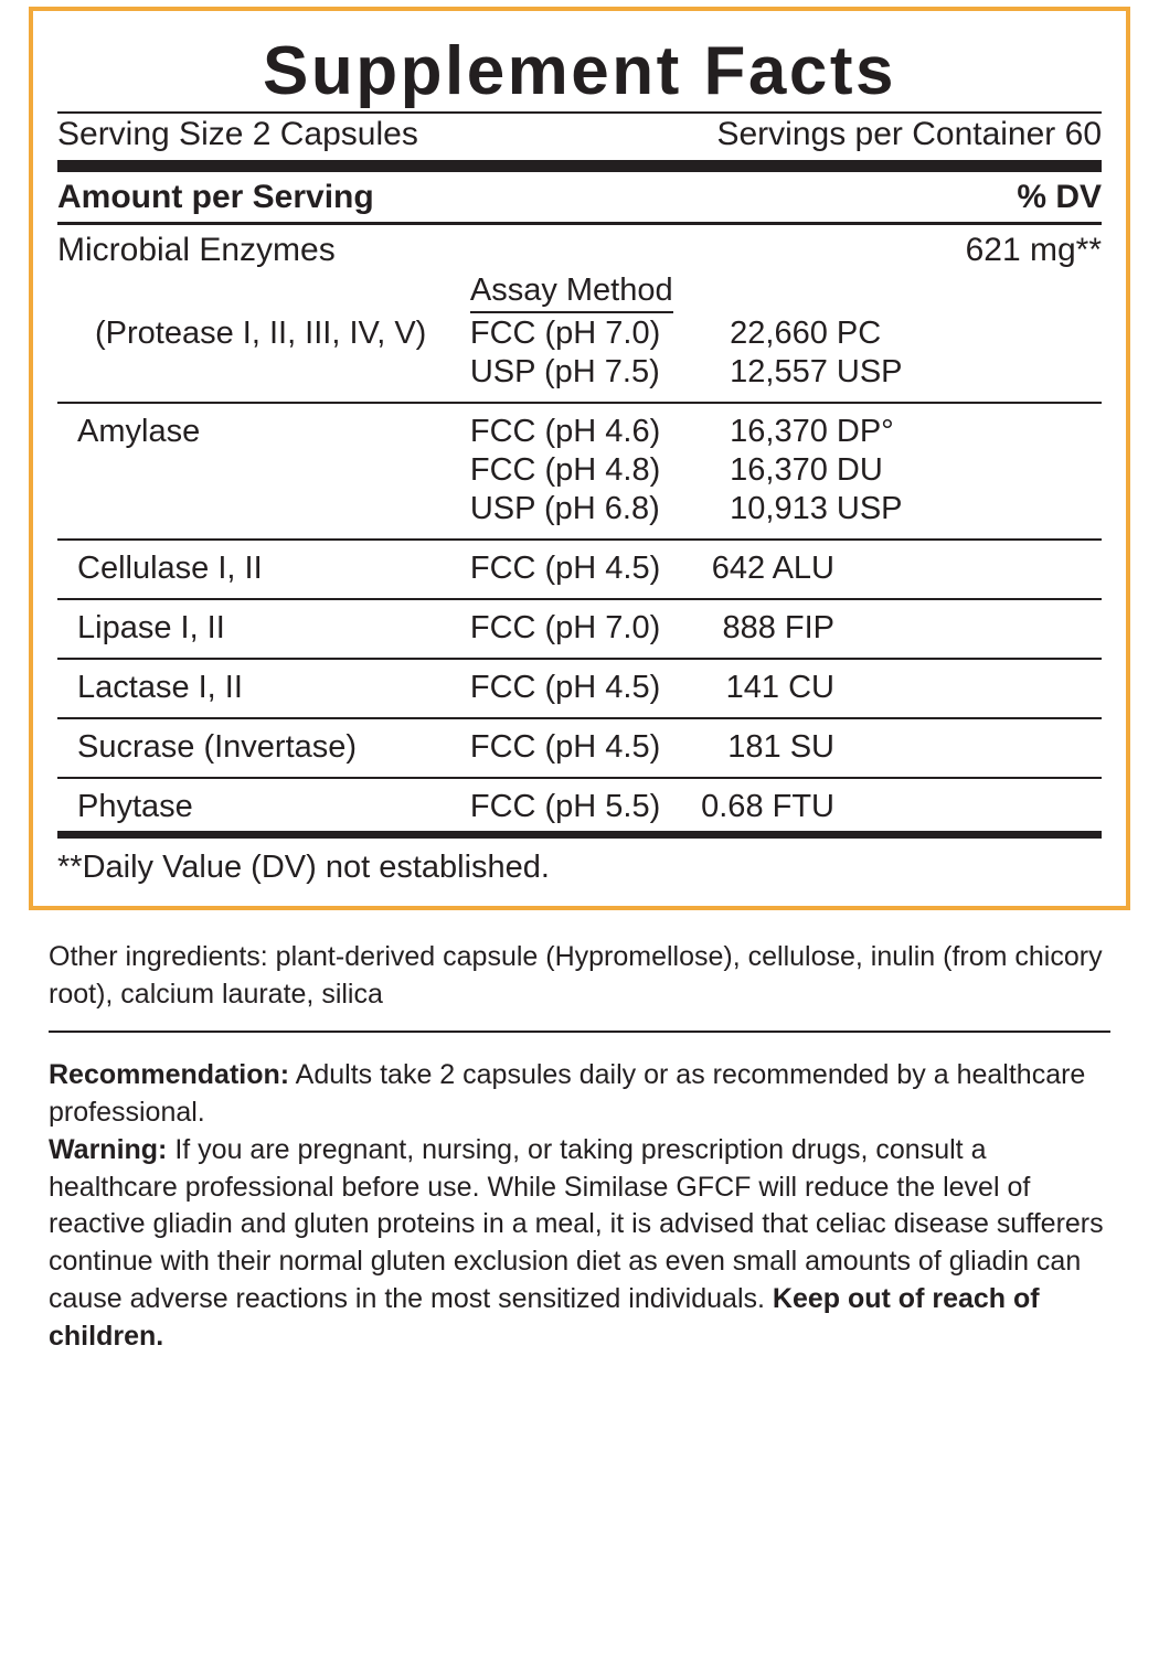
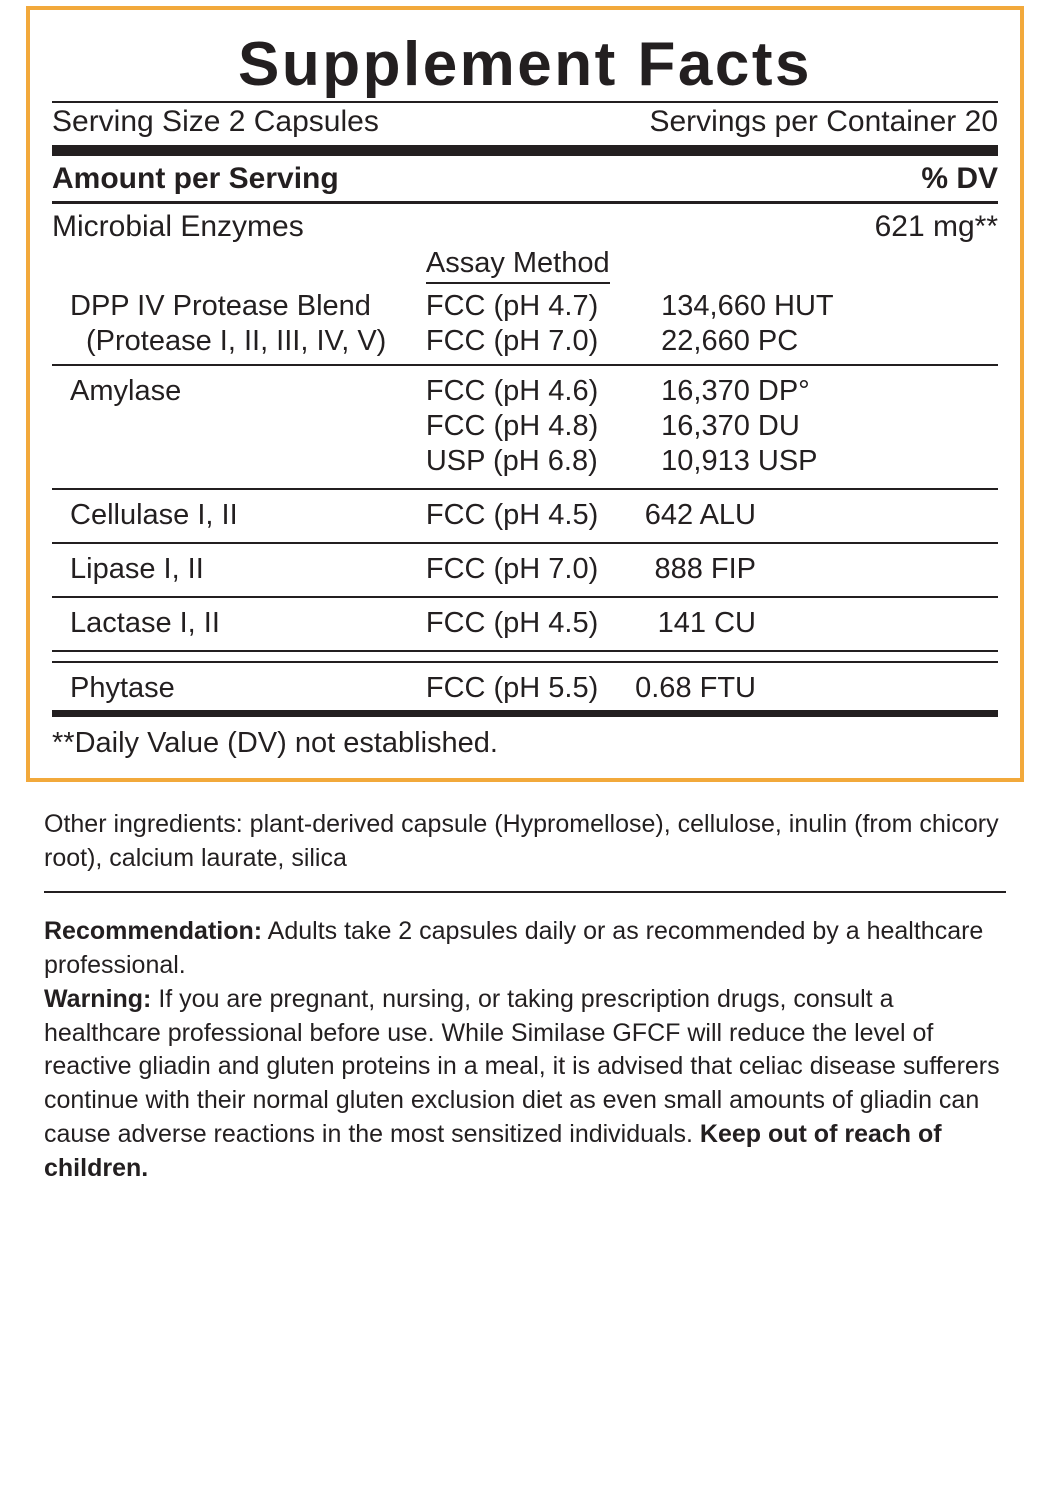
  Supplement Facts
  Serving Size 2 Capsules
- Servings per Container 60
+ Servings per Container 20
  Amount per Serving
  % DV
  Microbial Enzymes
  621 mg**
  	Assay Method
+ DPP IV Protease Blend	FCC (pH 4.7)	134,660 HUT
  (Protease I, II, III, IV, V)	FCC (pH 7.0)	22,660 PC
- 	USP (pH 7.5)	12,557 USP
  Amylase	FCC (pH 4.6)	16,370 DP°
  	FCC (pH 4.8)	16,370 DU
  	USP (pH 6.8)	10,913 USP
  Cellulase I, II	FCC (pH 4.5)	642 ALU
  Lipase I, II	FCC (pH 7.0)	888 FIP
  Lactase I, II	FCC (pH 4.5)	141 CU
- Sucrase (Invertase)	FCC (pH 4.5)	181 SU
  Phytase	FCC (pH 5.5)	0.68 FTU
  **Daily Value (DV) not established.
  Other ingredients: plant-derived capsule (Hypromellose), cellulose, inulin (from chicory root), calcium laurate, silica
  Recommendation: Adults take 2 capsules daily or as recommended by a healthcare professional.
  Warning: If you are pregnant, nursing, or taking prescription drugs, consult a healthcare professional before use. While Similase GFCF will reduce the level of reactive gliadin and gluten proteins in a meal, it is advised that celiac disease sufferers continue with their normal gluten exclusion diet as even small amounts of gliadin can cause adverse reactions in the most sensitized individuals. Keep out of reach of children.
